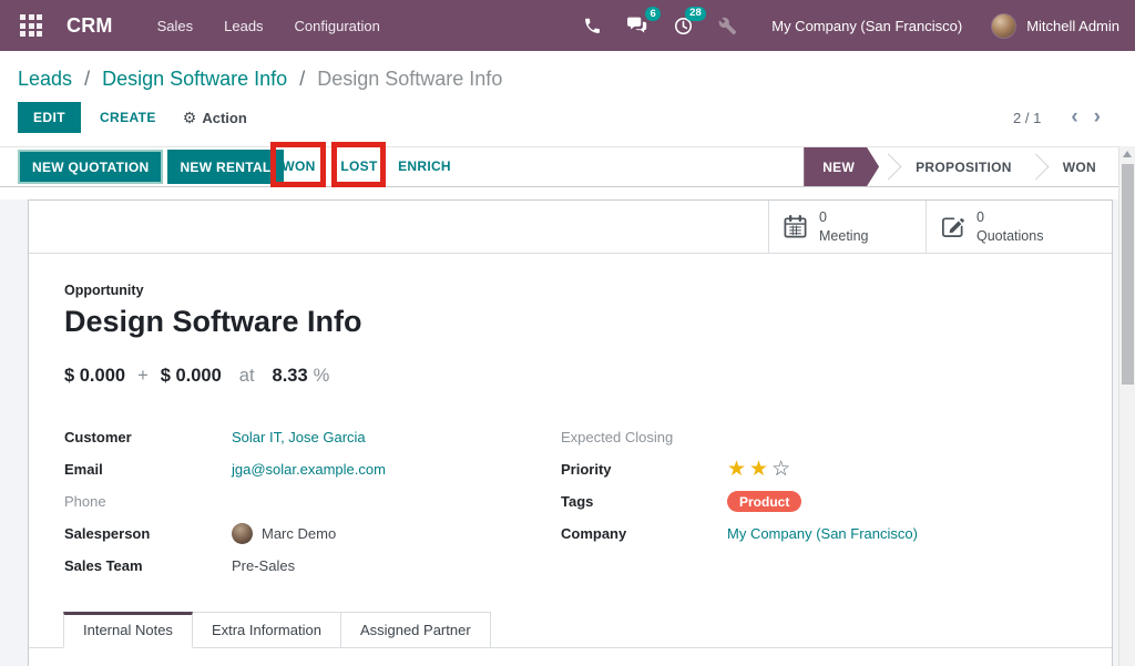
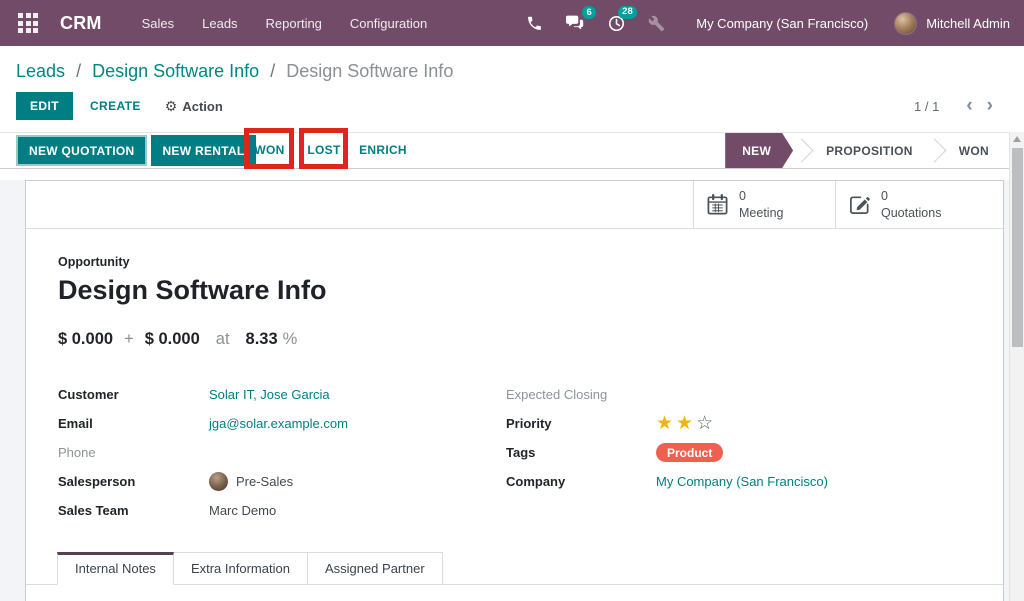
  CRM
  Sales
  Leads
+ Reporting
  Configuration
  6
  28
  My Company (San Francisco)
  Mitchell Admin
  Leads / Design Software Info / Design Software Info
  EDIT
  CREATE
  ⚙
  Action
- 2 / 1
+ 1 / 1
  ‹
  ›
  NEW QUOTATION
  NEW RENTAL
  WON
  LOST
  ENRICH
  NEW
  PROPOSITION
  WON
  0
  Meeting
  0
  Quotations
  Opportunity
  Design Software Info
  $ 0.000
  +
  $ 0.000
  at
  8.33
  %
  Customer
  Solar IT, Jose Garcia
  Email
  jga@solar.example.com
  Phone
  Salesperson
- Marc Demo
+ Pre-Sales
  Sales Team
- Pre-Sales
+ Marc Demo
  Expected Closing
  Priority
  ★★☆
  Tags
  Product
  Company
  My Company (San Francisco)
  Internal Notes
  Extra Information
  Assigned Partner
